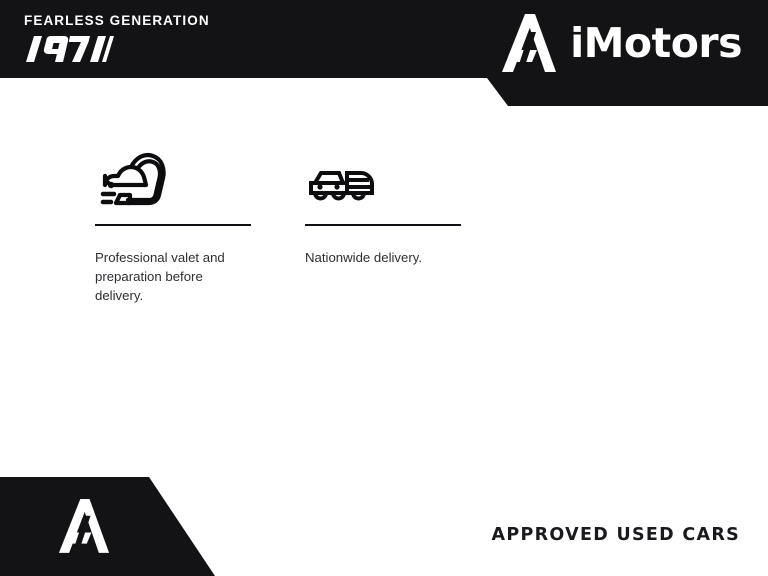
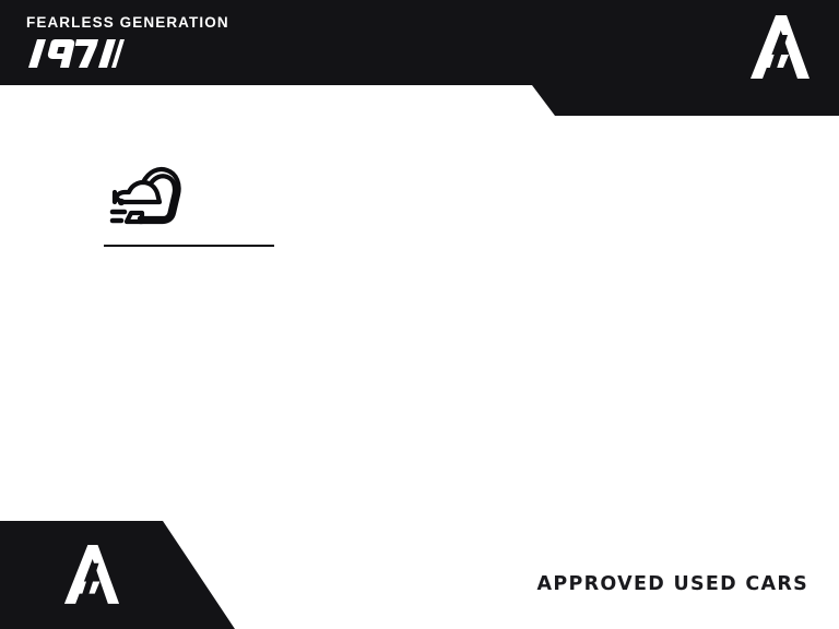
  FEARLESS GENERATION
- iMotors
- Professional valet and preparation before delivery.
- Nationwide delivery.
  APPROVED USED CARS
